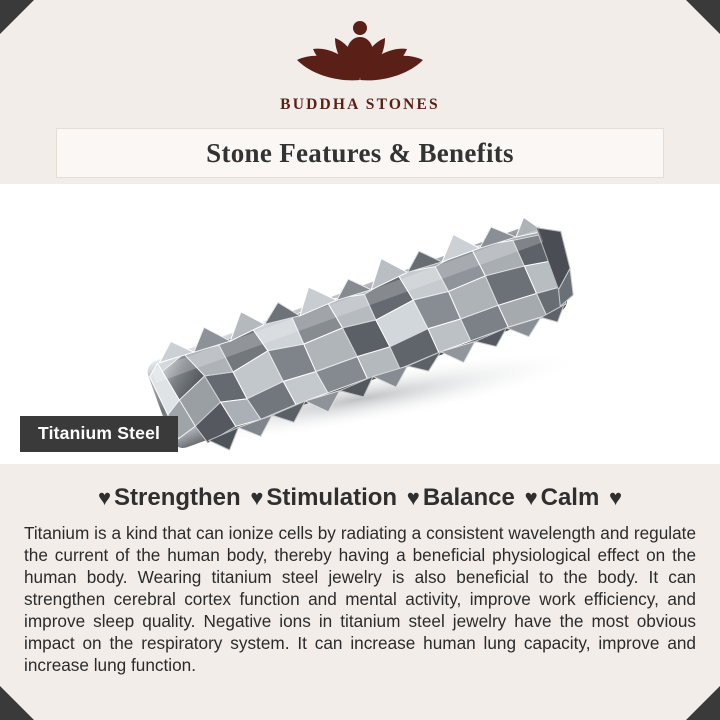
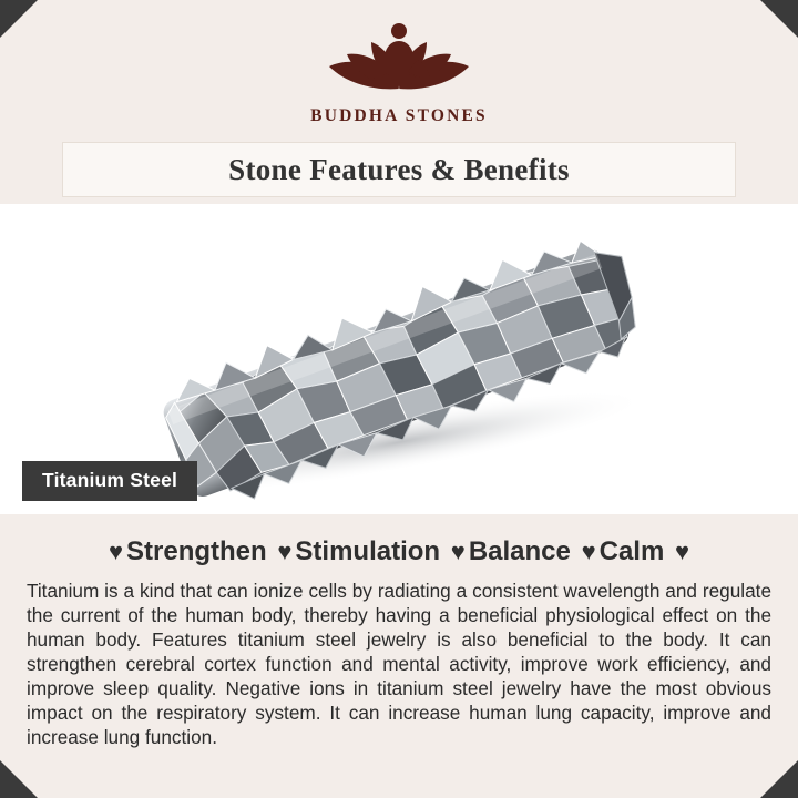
  BUDDHA STONES
  Stone Features & Benefits
  Titanium Steel
  ♥Strengthen ♥Stimulation ♥Balance ♥Calm ♥
- Titanium is a kind that can ionize cells by radiating a consistent wavelength and regulate the current of the human body, thereby having a beneficial physiological effect on the human body. Wearing titanium steel jewelry is also beneficial to the body. It can strengthen cerebral cortex function and mental activity, improve work efficiency, and improve sleep quality. Negative ions in titanium steel jewelry have the most obvious impact on the respiratory system. It can increase human lung capacity, improve and increase lung function.
+ Titanium is a kind that can ionize cells by radiating a consistent wavelength and regulate the current of the human body, thereby having a beneficial physiological effect on the human body. Features titanium steel jewelry is also beneficial to the body. It can strengthen cerebral cortex function and mental activity, improve work efficiency, and improve sleep quality. Negative ions in titanium steel jewelry have the most obvious impact on the respiratory system. It can increase human lung capacity, improve and increase lung function.
